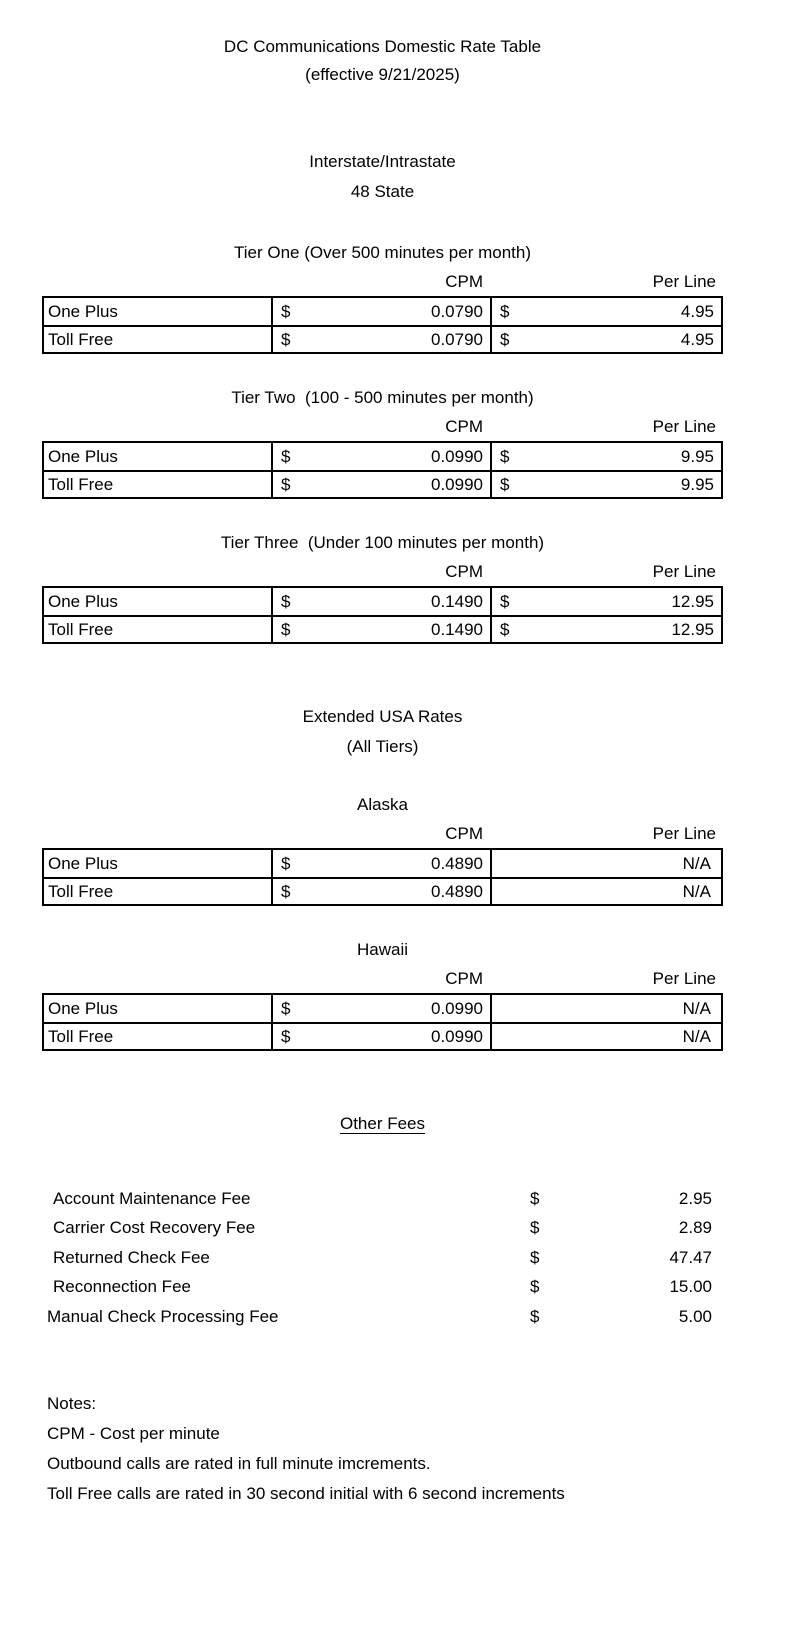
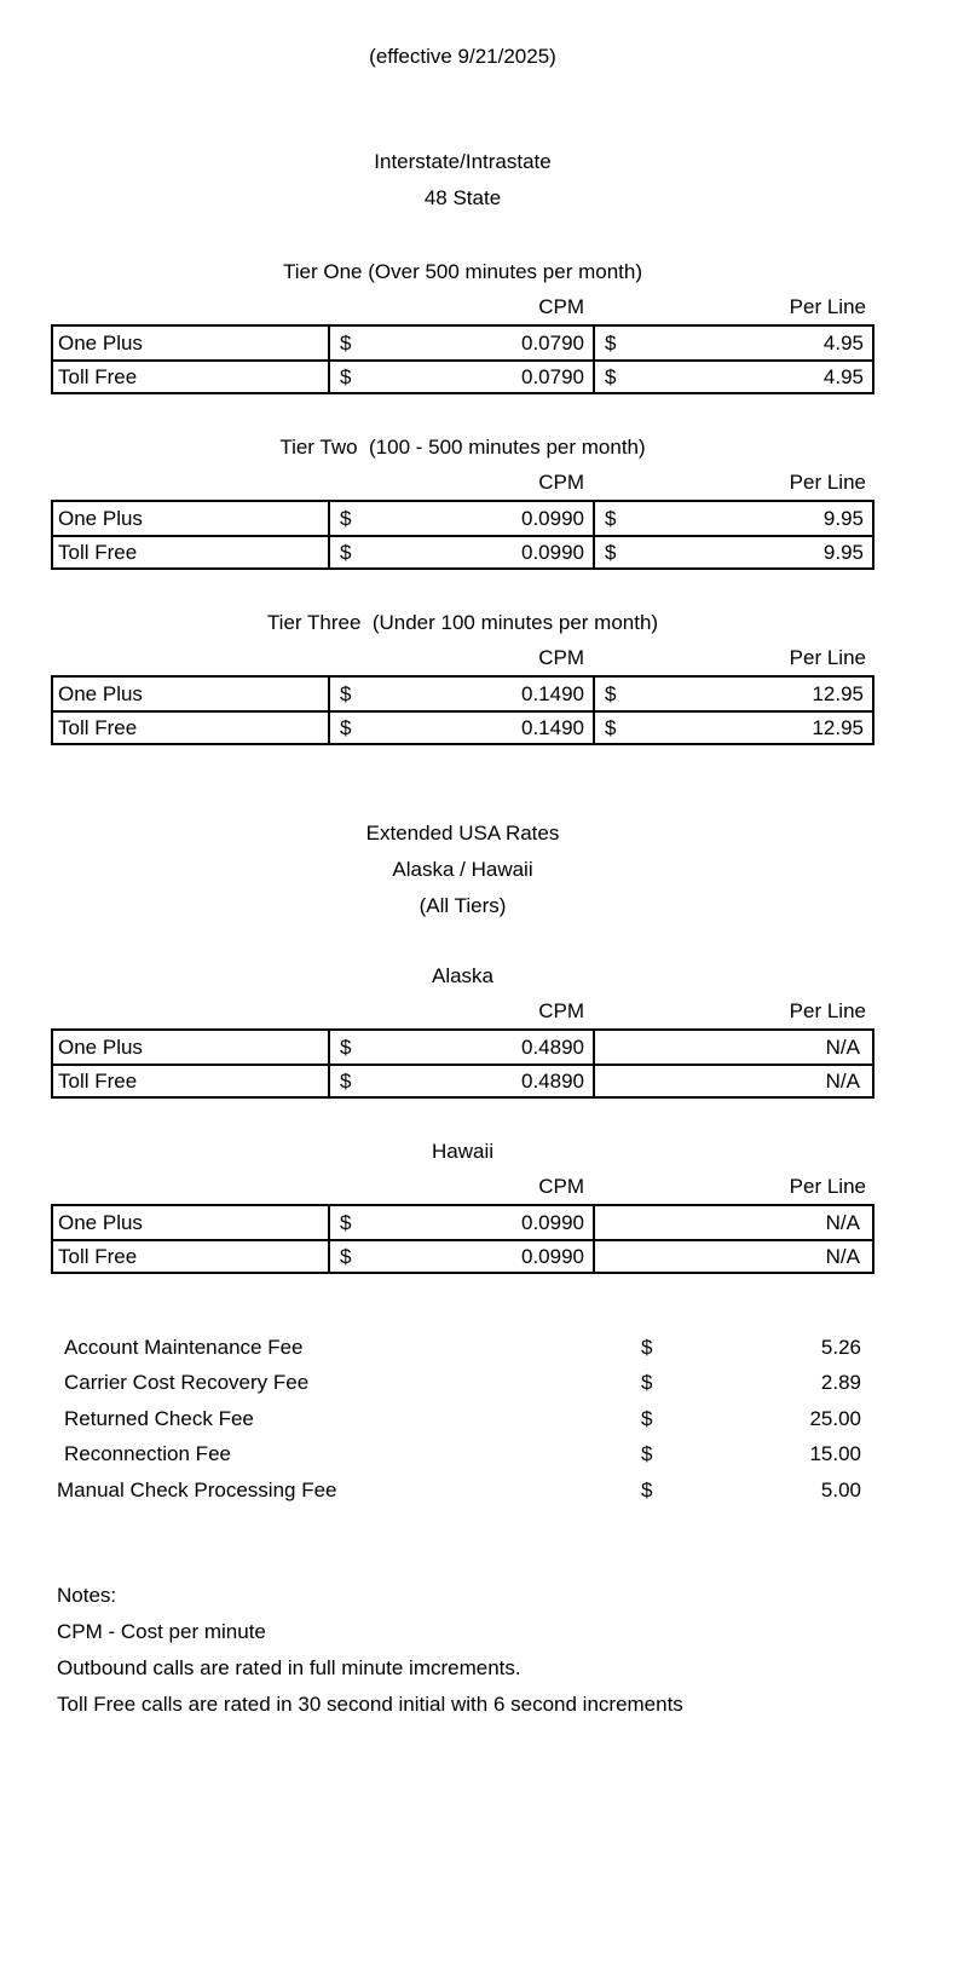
- DC Communications Domestic Rate Table
  (effective 9/21/2025)
  Interstate/Intrastate
  48 State
  Tier One (Over 500 minutes per month)
  CPM
  Per Line
  One Plus
  $
  0.0790
  $
  4.95
  Toll Free
  $
  0.0790
  $
  4.95
  Tier Two (100 - 500 minutes per month)
  CPM
  Per Line
  One Plus
  $
  0.0990
  $
  9.95
  Toll Free
  $
  0.0990
  $
  9.95
  Tier Three (Under 100 minutes per month)
  CPM
  Per Line
  One Plus
  $
  0.1490
  $
  12.95
  Toll Free
  $
  0.1490
  $
  12.95
  Extended USA Rates
+ Alaska / Hawaii
  (All Tiers)
  Alaska
  CPM
  Per Line
  One Plus
  $
  0.4890
  N/A
  Toll Free
  $
  0.4890
  N/A
  Hawaii
  CPM
  Per Line
  One Plus
  $
  0.0990
  N/A
  Toll Free
  $
  0.0990
  N/A
- Other Fees
  Account Maintenance Fee
  $
- 2.95
+ 5.26
  Carrier Cost Recovery Fee
  $
  2.89
  Returned Check Fee
  $
- 47.47
+ 25.00
  Reconnection Fee
  $
  15.00
  Manual Check Processing Fee
  $
  5.00
  Notes:
  CPM - Cost per minute
  Outbound calls are rated in full minute imcrements.
  Toll Free calls are rated in 30 second initial with 6 second increments
